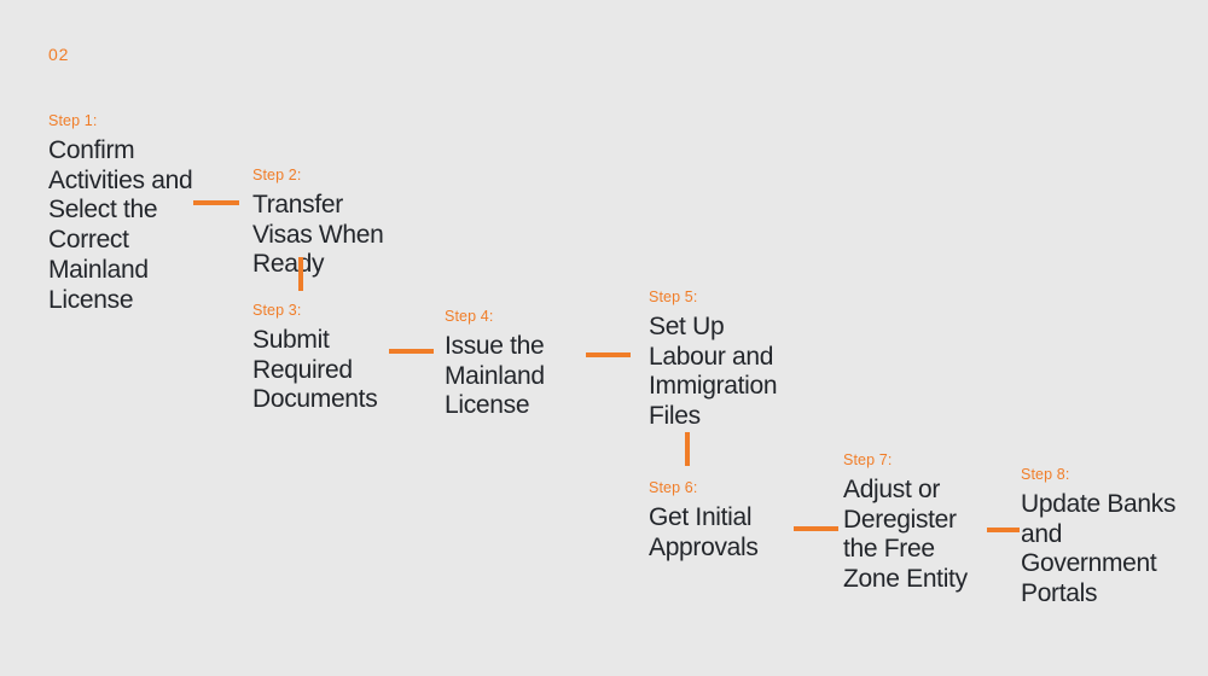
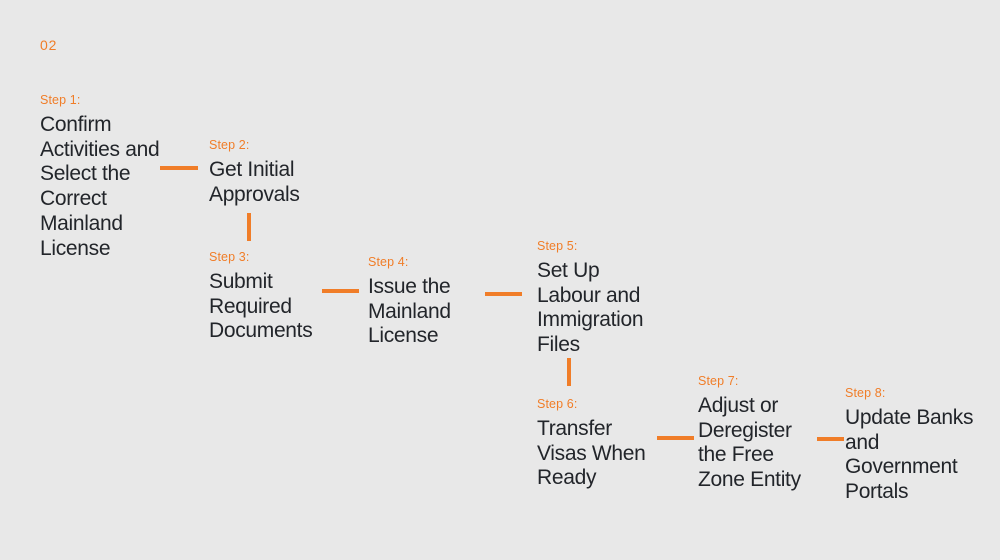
  02
  Step 1:
  Confirm Activities and Select the Correct Mainland License
  Step 2:
- Transfer Visas When Ready
+ Get Initial Approvals
  Step 3:
  Submit Required Documents
  Step 4:
  Issue the Mainland License
  Step 5:
  Set Up Labour and Immigration Files
  Step 6:
- Get Initial Approvals
+ Transfer Visas When Ready
  Step 7:
  Adjust or Deregister the Free Zone Entity
  Step 8:
  Update Banks and Government Portals
